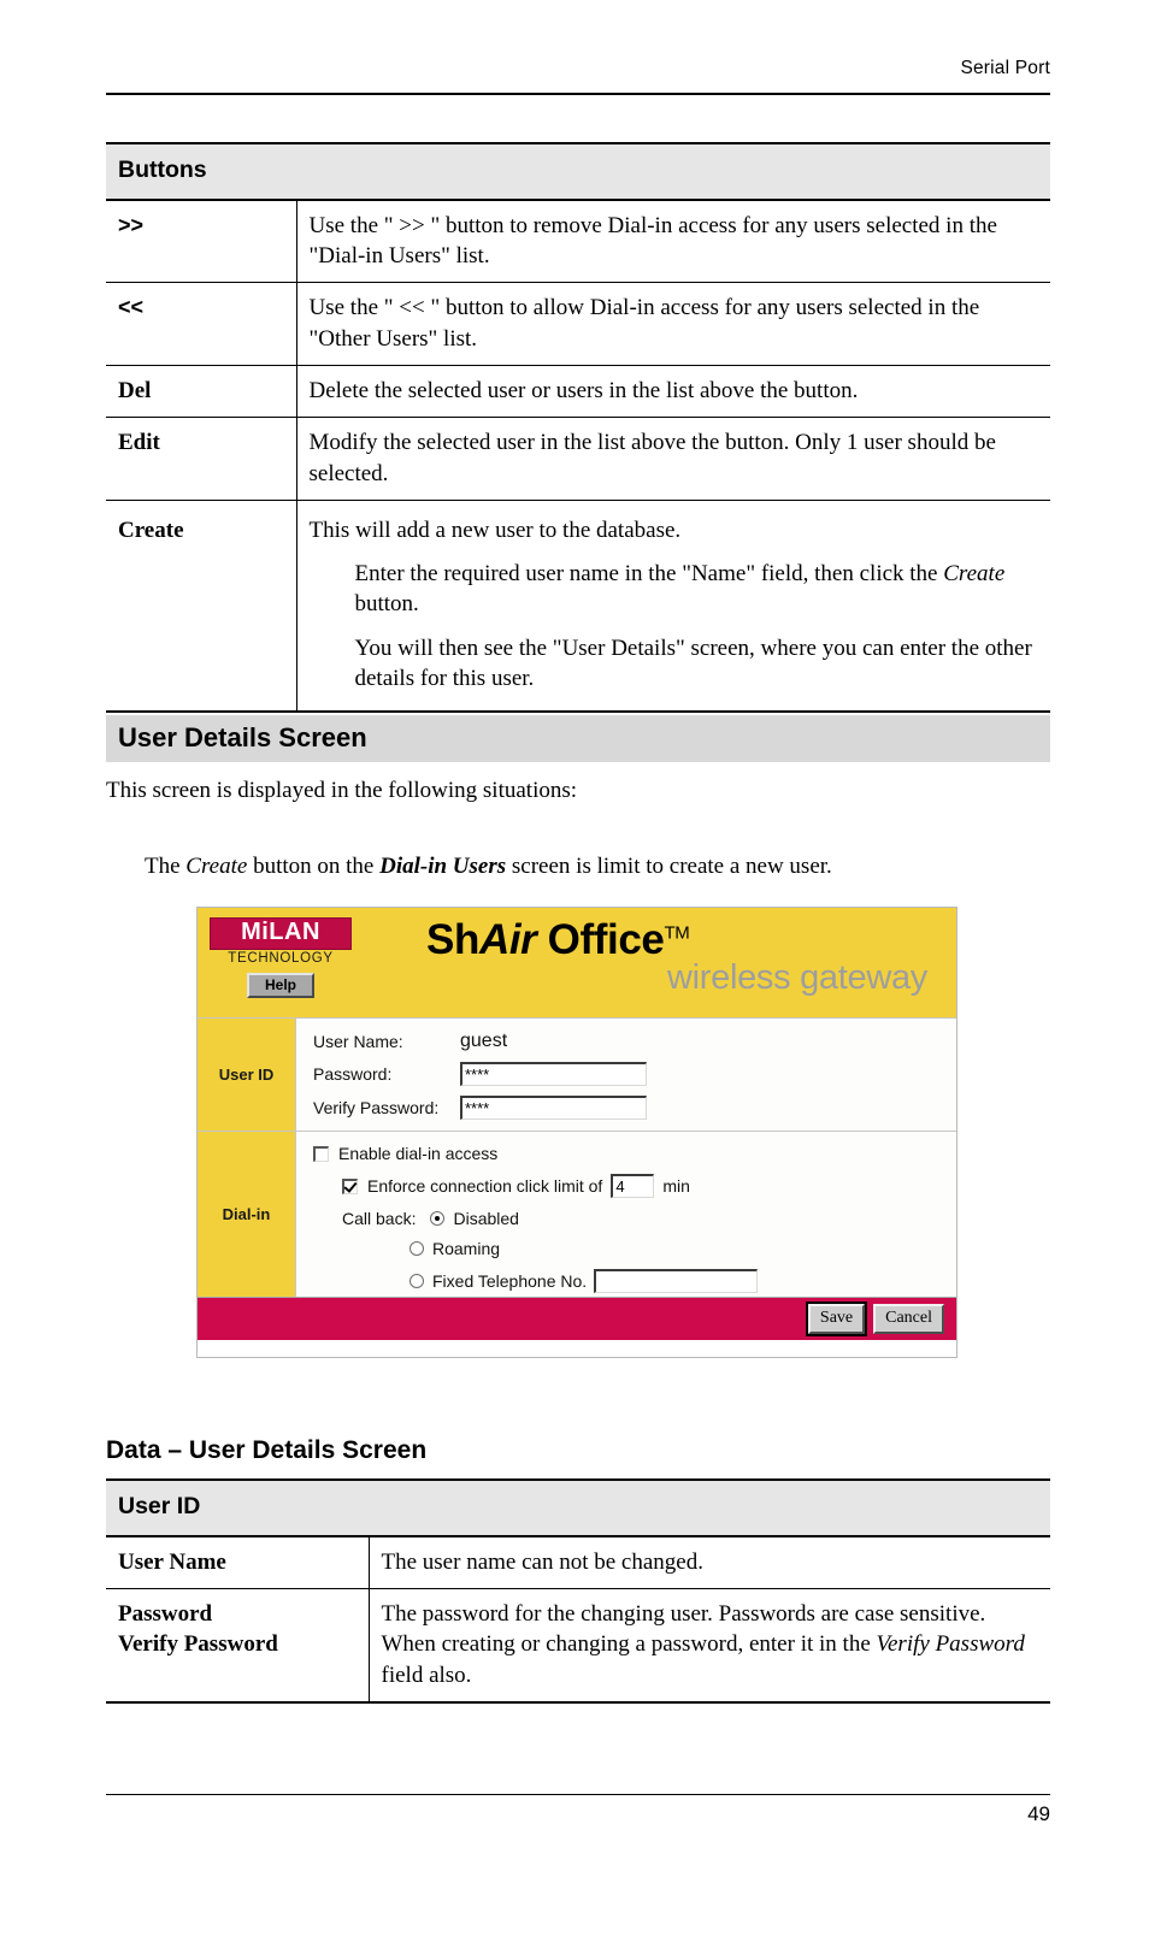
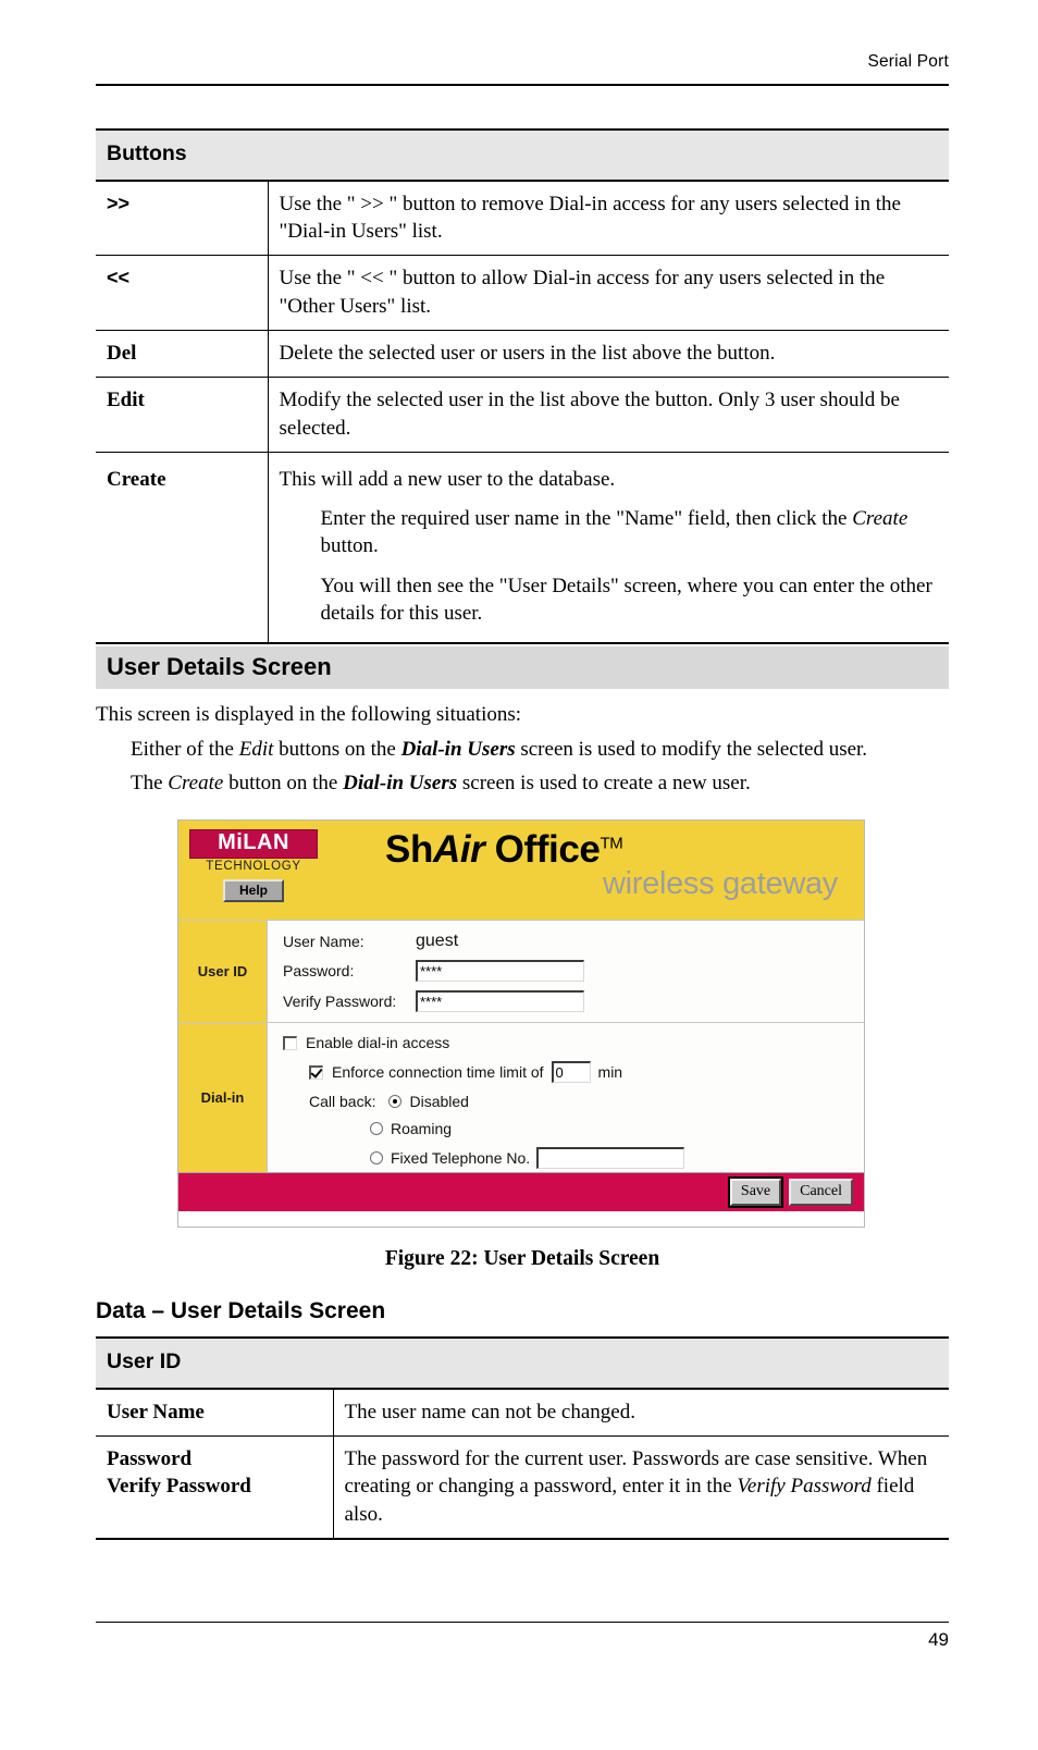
  Serial Port
  Buttons
  >>	Use the " >> " button to remove Dial-in access for any users selected in the "Dial-in Users" list.
  <<	Use the " << " button to allow Dial-in access for any users selected in the "Other Users" list.
  Del	Delete the selected user or users in the list above the button.
- Edit	Modify the selected user in the list above the button. Only 1 user should be selected.
+ Edit	Modify the selected user in the list above the button. Only 3 user should be selected.
  Create	This will add a new user to the database. Enter the required user name in the "Name" field, then click the Create button. You will then see the "User Details" screen, where you can enter the other details for this user.
  User Details Screen
  This screen is displayed in the following situations:
+ Either of the Edit buttons on the Dial-in Users screen is used to modify the selected user.
- The Create button on the Dial-in Users screen is limit to create a new user.
+ The Create button on the Dial-in Users screen is used to create a new user.
  MiLAN
  TECHNOLOGY
  Help
  ShAir OfficeTM
  wireless gateway
  User ID
  User Name:
  guest
  Password:
  ****
  Verify Password:
  ****
  Dial-in
  Enable dial-in access
- Enforce connection click limit of
+ Enforce connection time limit of
- 4
+ 0
  min
  Call back:
  Disabled
  Roaming
  Fixed Telephone No.
  Save
  Cancel
+ Figure 22: User Details Screen
  Data – User Details Screen
  User ID
  User Name	The user name can not be changed.
- Password Verify Password	The password for the changing user. Passwords are case sensitive. When creating or changing a password, enter it in the Verify Password field also.
+ Password Verify Password	The password for the current user. Passwords are case sensitive. When creating or changing a password, enter it in the Verify Password field also.
  49
